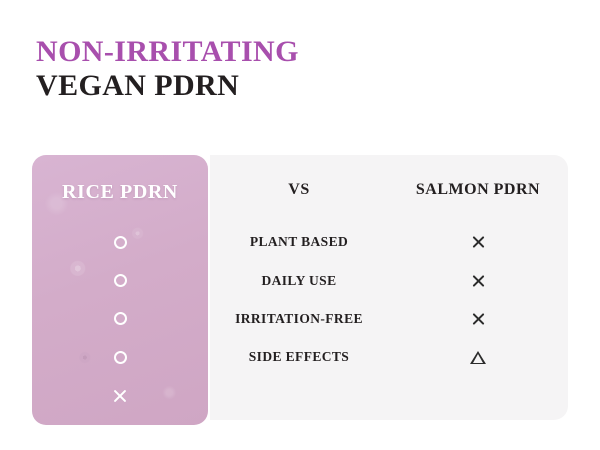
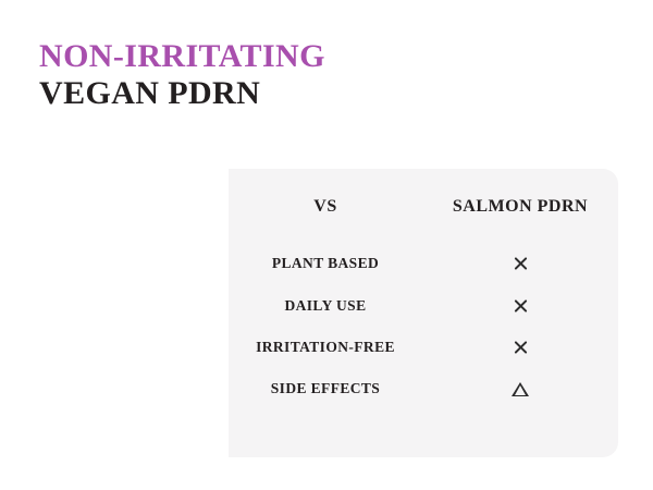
  NON-IRRITATING
  VEGAN PDRN
- RICE PDRN
  VS
  SALMON PDRN
  PLANT BASED
  DAILY USE
  IRRITATION-FREE
  SIDE EFFECTS
